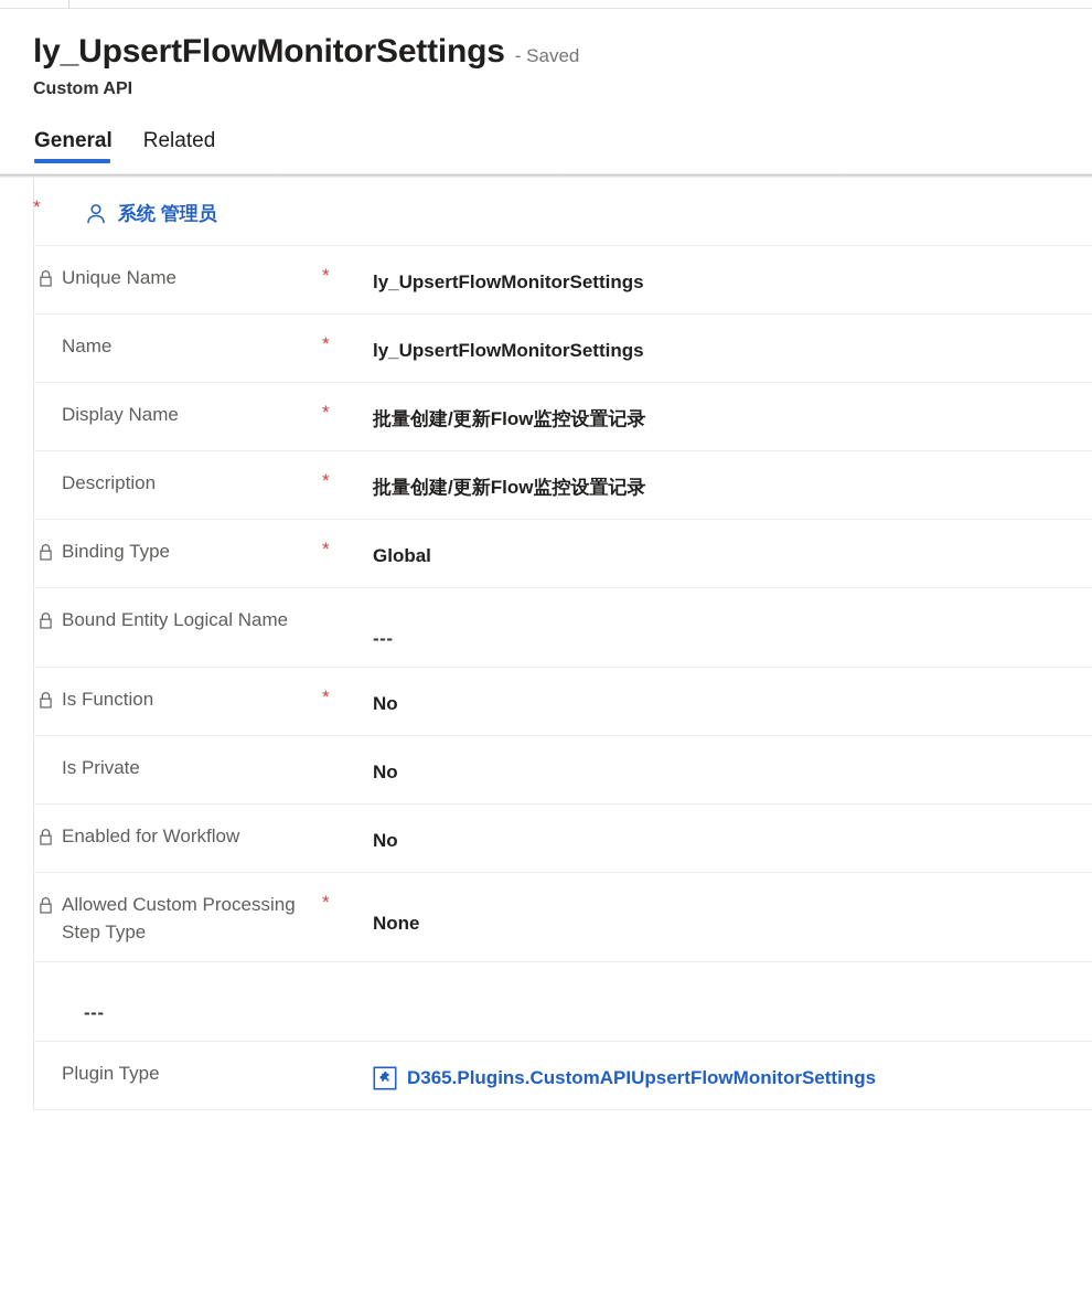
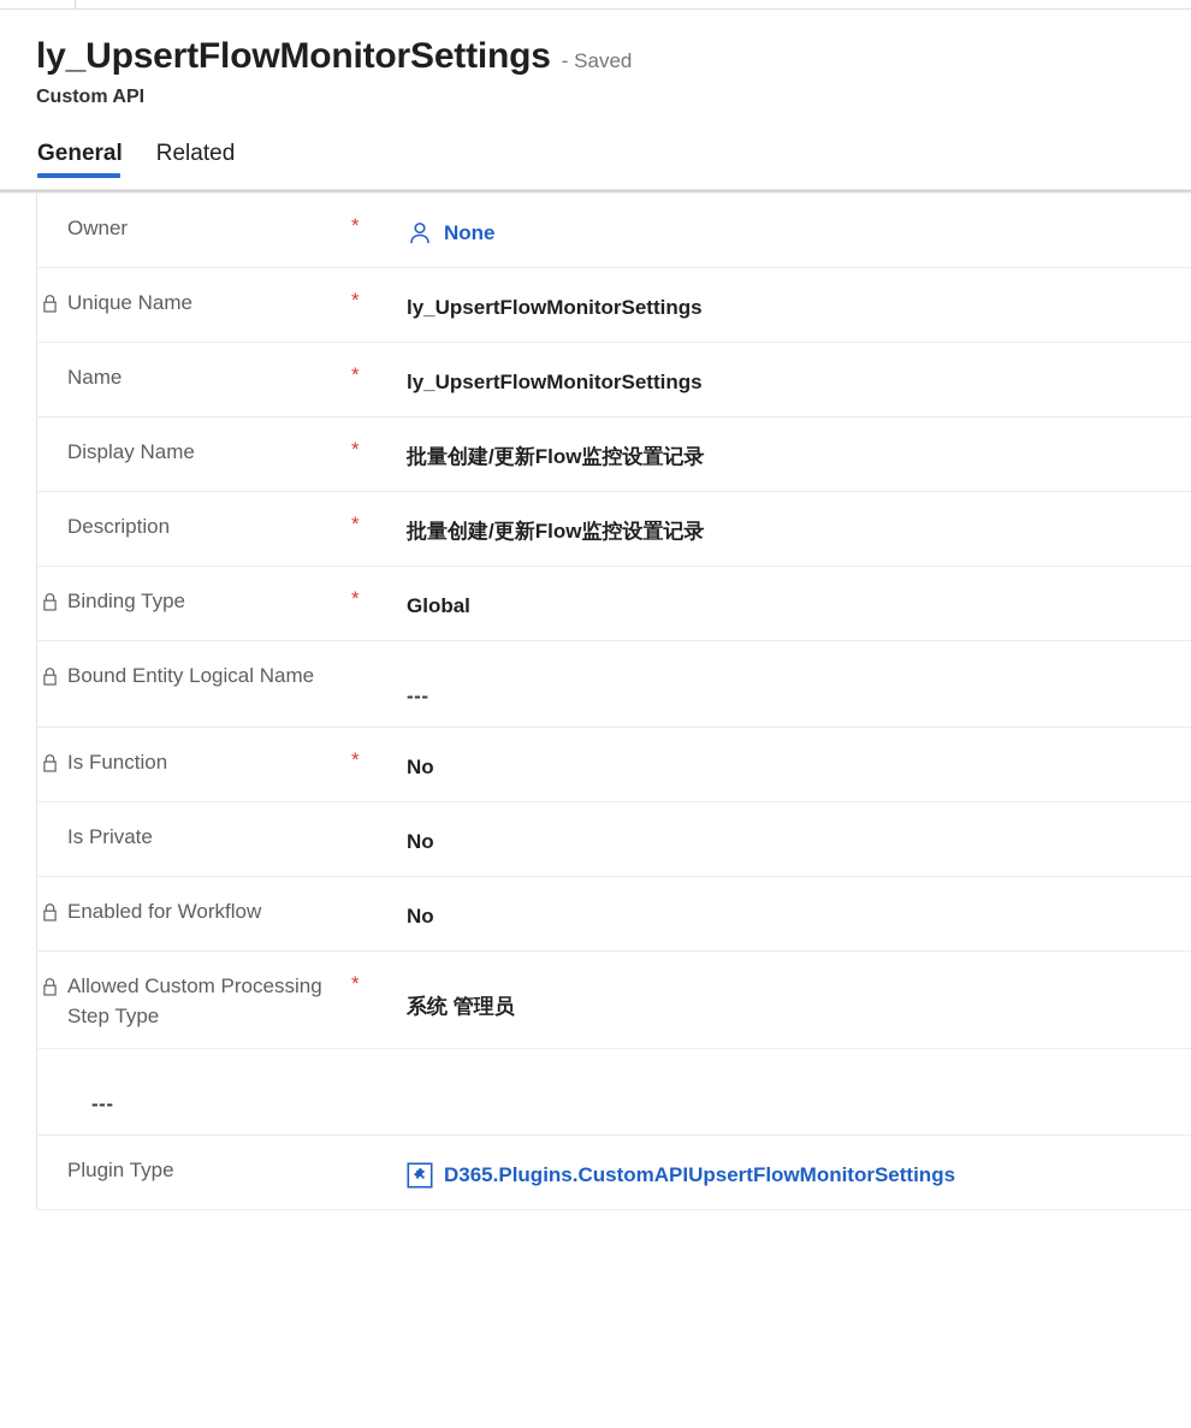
  ly_UpsertFlowMonitorSettings
  - Saved
  Custom API
  General
  Related
+ Owner
  *
- 系统 管理员
+ None
  Unique Name
  *
  ly_UpsertFlowMonitorSettings
  Name
  *
  ly_UpsertFlowMonitorSettings
  Display Name
  *
  批量创建/更新Flow监控设置记录
  Description
  *
  批量创建/更新Flow监控设置记录
  Binding Type
  *
  Global
  Bound Entity Logical Name
  ---
  Is Function
  *
  No
  Is Private
  No
  Enabled for Workflow
  No
  Allowed Custom Processing Step Type
  *
- None
+ 系统 管理员
  ---
  Plugin Type
  D365.Plugins.CustomAPIUpsertFlowMonitorSettings
